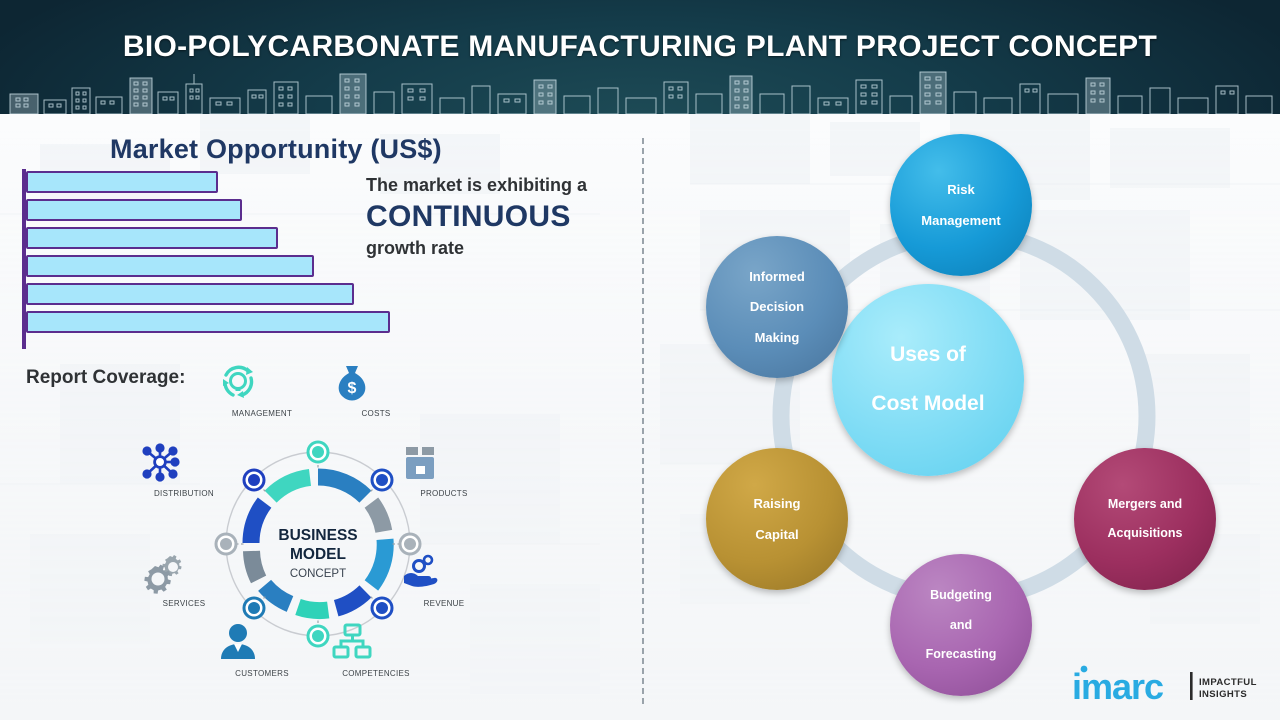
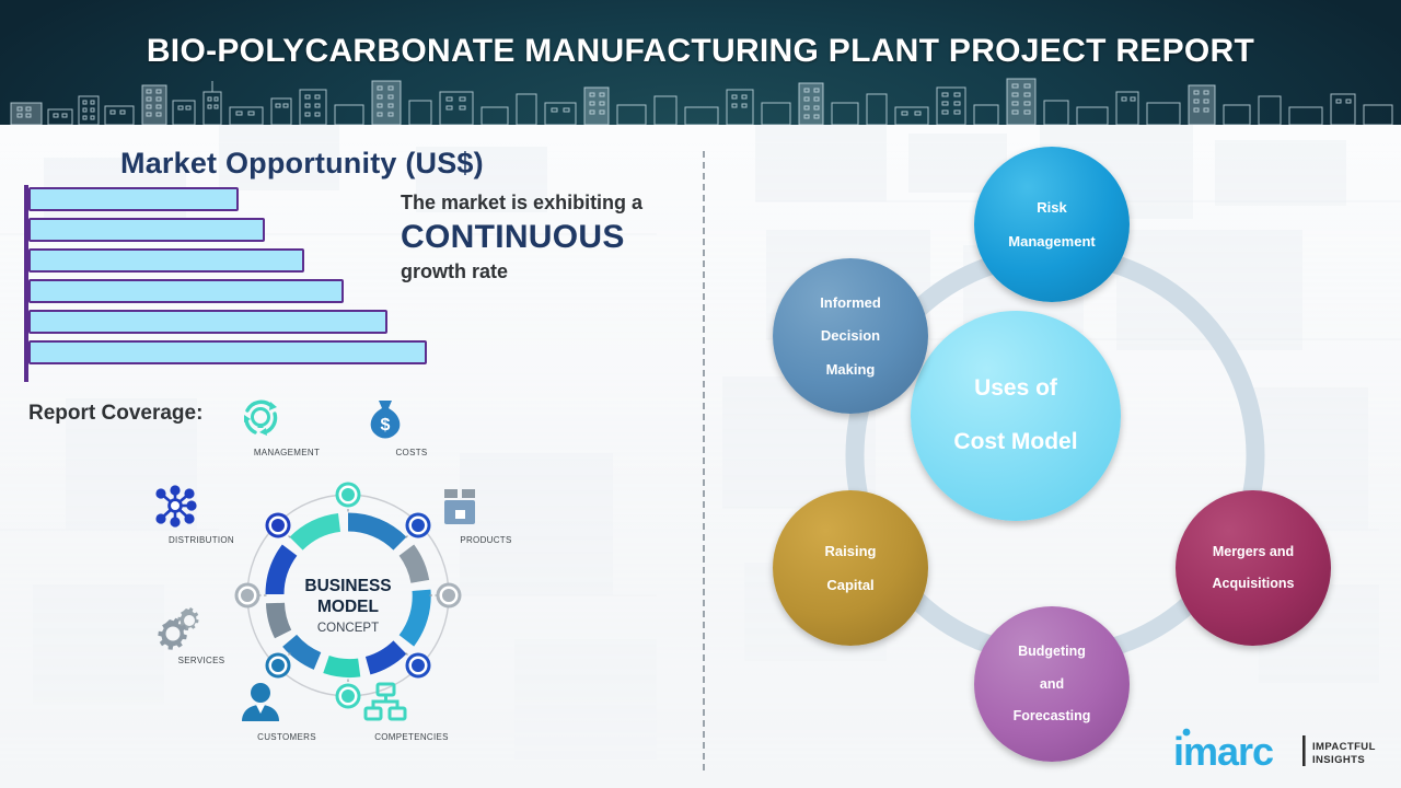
- BIO-POLYCARBONATE MANUFACTURING PLANT PROJECT CONCEPT
+ BIO-POLYCARBONATE MANUFACTURING PLANT PROJECT REPORT
  Market Opportunity (US$)
  The market is exhibiting a
  CONTINUOUS
  growth rate
  Report Coverage:
  BUSINESS
  MODEL
  CONCEPT
  MANAGEMENT
  $
  COSTS
  PRODUCTS
- REVENUE
  COMPETENCIES
  CUSTOMERS
  SERVICES
  DISTRIBUTION
  Uses of
  Cost Model
  Risk
  Management
  Mergers and
  Acquisitions
  Budgeting
  and
  Forecasting
  Raising
  Capital
  Informed
  Decision
  Making
  imarc
  IMPACTFUL
  INSIGHTS
